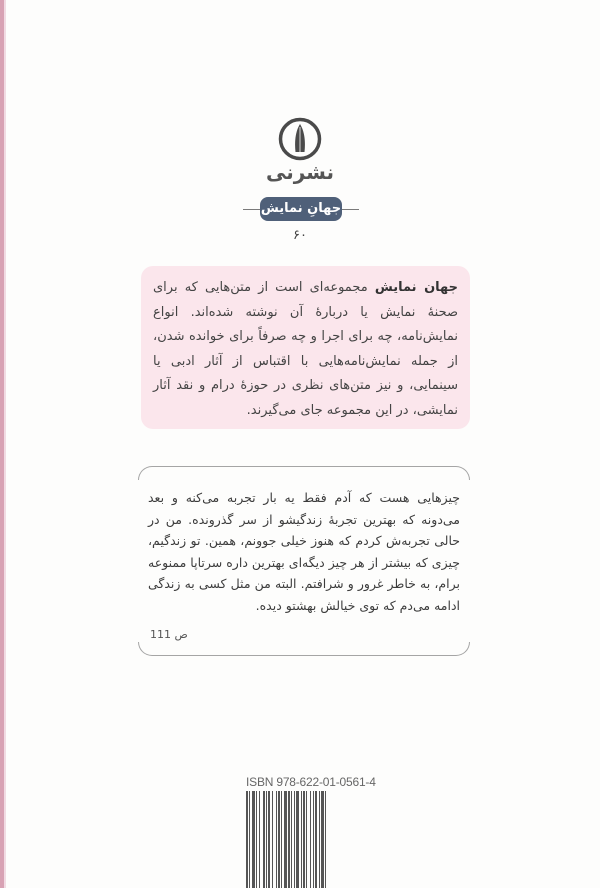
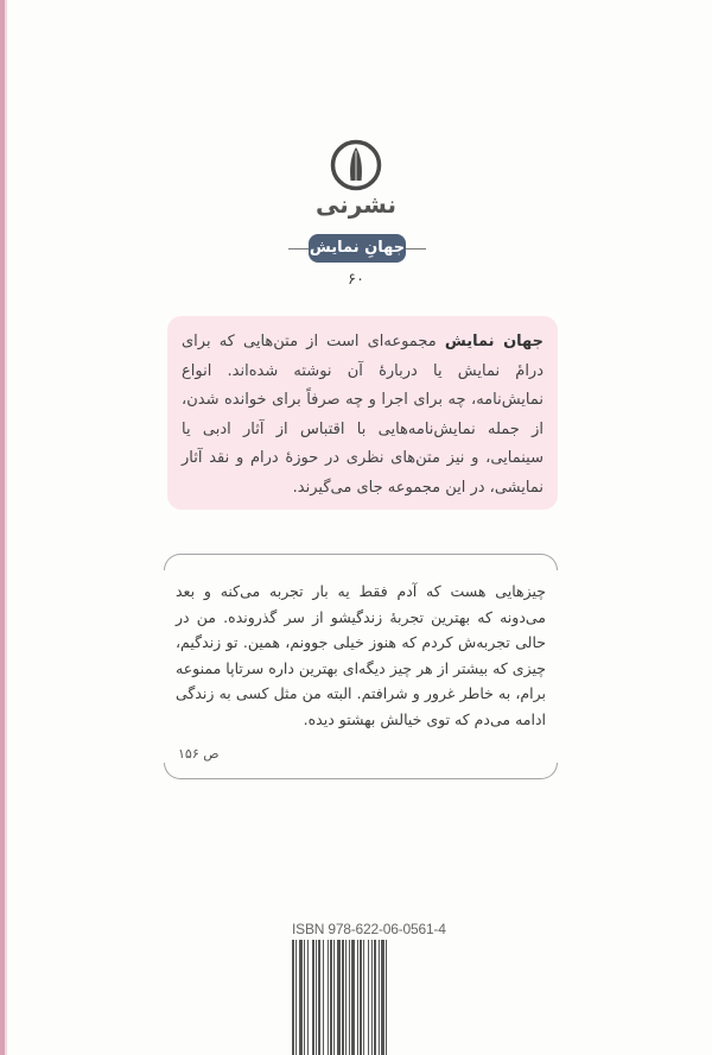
  نشرنی
  جهانِ نمایش
  ۶۰
- جهان نمایش مجموعه‌ای است از متن‌هایی که برای صحنهٔ نمایش یا دربارهٔ آن نوشته شده‌اند. انواع نمایش‌نامه، چه برای اجرا و چه صرفاً برای خوانده شدن، از جمله نمایش‌نامه‌هایی با اقتباس از آثار ادبی یا سینمایی، و نیز متن‌های نظری در حوزهٔ درام و نقد آثار نمایشی، در این مجموعه جای می‌گیرند.
+ جهان نمایش مجموعه‌ای است از متن‌هایی که برای درامٔ نمایش یا دربارهٔ آن نوشته شده‌اند. انواع نمایش‌نامه، چه برای اجرا و چه صرفاً برای خوانده شدن، از جمله نمایش‌نامه‌هایی با اقتباس از آثار ادبی یا سینمایی، و نیز متن‌های نظری در حوزهٔ درام و نقد آثار نمایشی، در این مجموعه جای می‌گیرند.
  چیزهایی هست که آدم فقط یه بار تجربه می‌کنه و بعد می‌دونه که بهترین تجربهٔ زندگیشو از سر گذرونده. من در حالی تجربه‌ش کردم که هنوز خیلی جوونم، همین. تو زندگیم، چیزی که بیشتر از هر چیز دیگه‌ای بهترین داره سرتاپا ممنوعه برام، به خاطر غرور و شرافتم. البته من مثل کسی به زندگی ادامه می‌دم که توی خیالش بهشتو دیده.
- ص 111
+ ص ۱۵۶
- ISBN 978-622-01-0561-4
+ ISBN 978-622-06-0561-4
